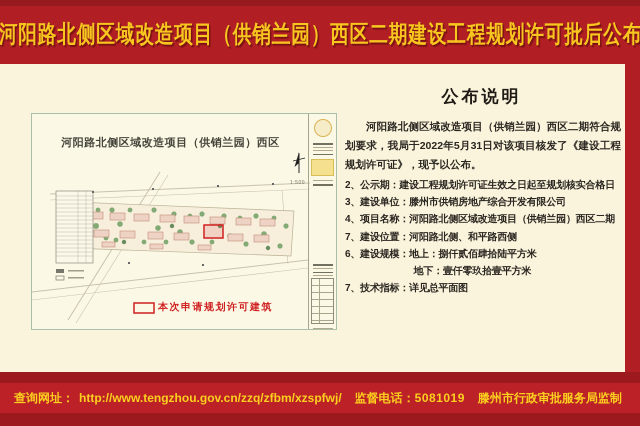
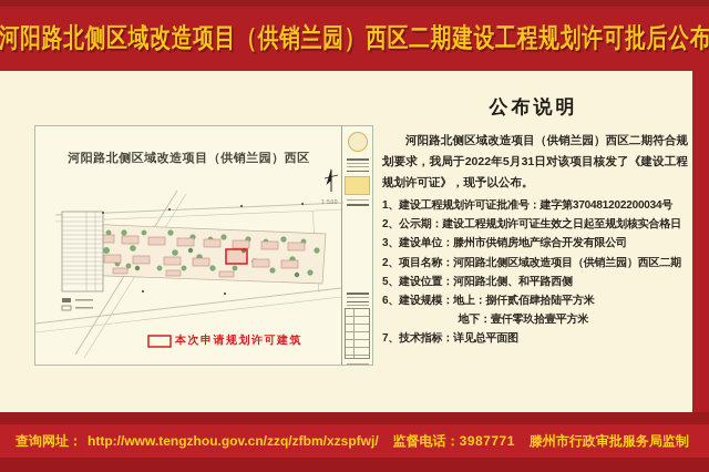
  河阳路北侧区域改造项目（供销兰园）西区二期建设工程规划许可批后公布
  河阳路北侧区域改造项目（供销兰园）西区
  本次申请规划许可建筑
  公布说明
  河阳路北侧区域改造项目（供销兰园）西区二期符合规划要求，我局于2022年5月31日对该项目核发了《建设工程规划许可证》，现予以公布。
+ 1、建设工程规划许可证批准号：建字第370481202200034号
  2、公示期：建设工程规划许可证生效之日起至规划核实合格日
  3、建设单位：滕州市供销房地产综合开发有限公司
- 4、项目名称：河阳路北侧区域改造项目（供销兰园）西区二期
+ 2、项目名称：河阳路北侧区域改造项目（供销兰园）西区二期
- 7、建设位置：河阳路北侧、和平路西侧
+ 5、建设位置：河阳路北侧、和平路西侧
  6、建设规模：地上：捌仟贰佰肆拾陆平方米
  地下：壹仟零玖拾壹平方米
  7、技术指标：详见总平面图
  查询网址：
  http://www.tengzhou.gov.cn/zzq/zfbm/xzspfwj/
  监督电话：
- 5081019
+ 3987771
  滕州市行政审批服务局监制
